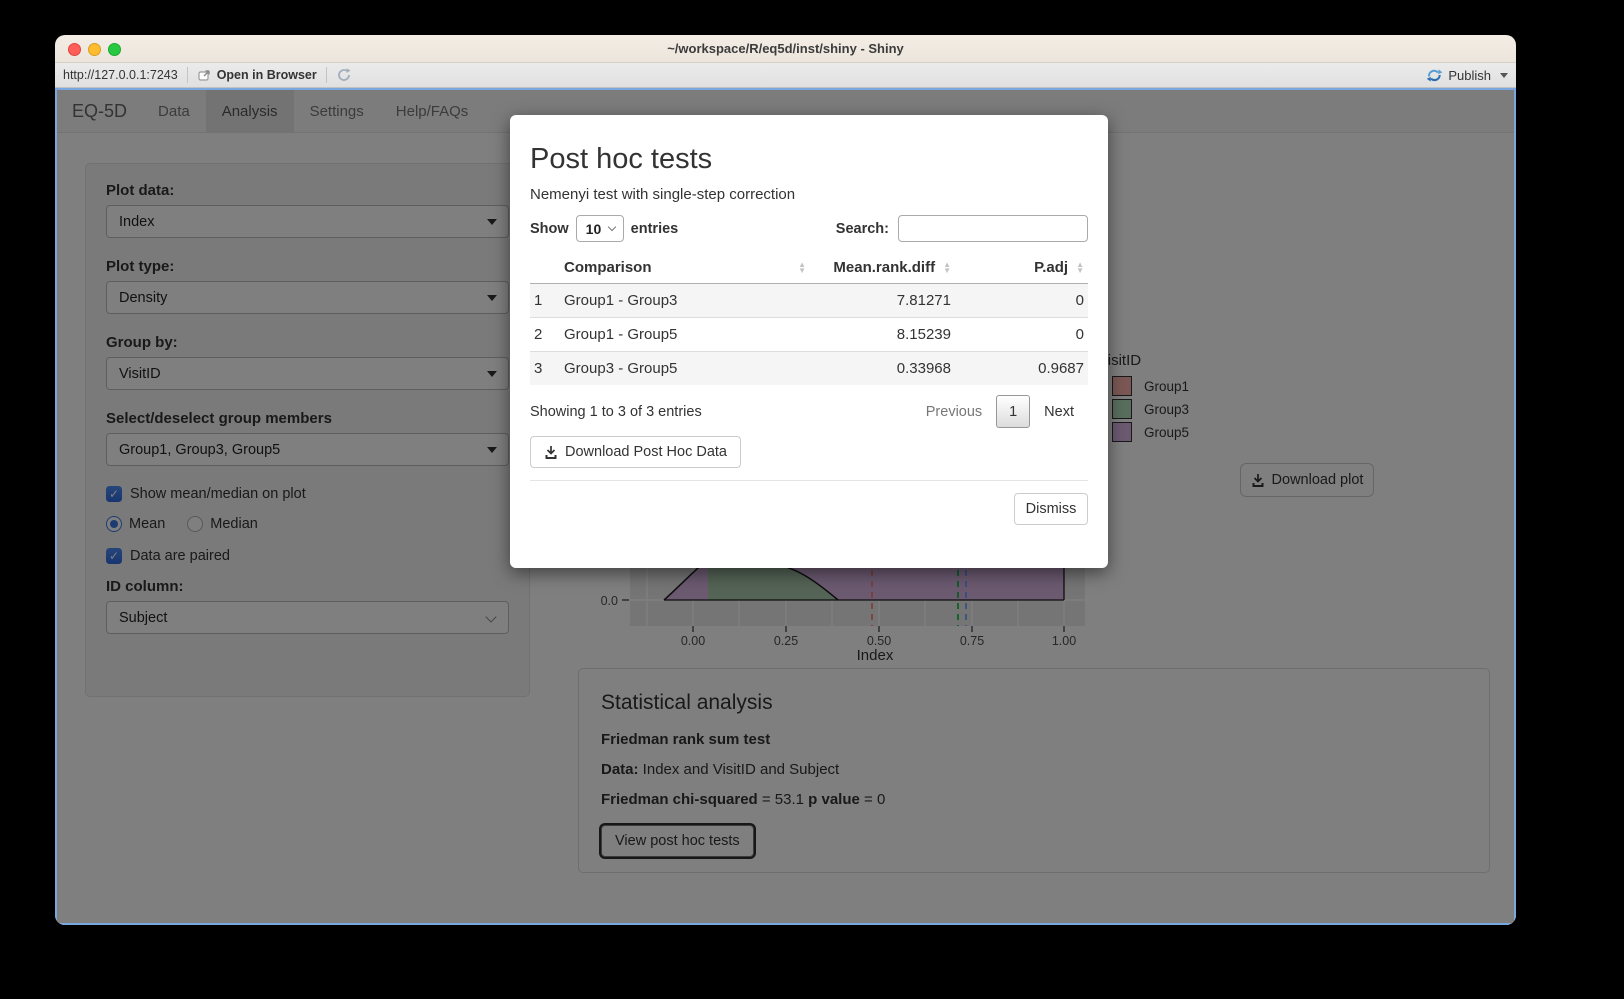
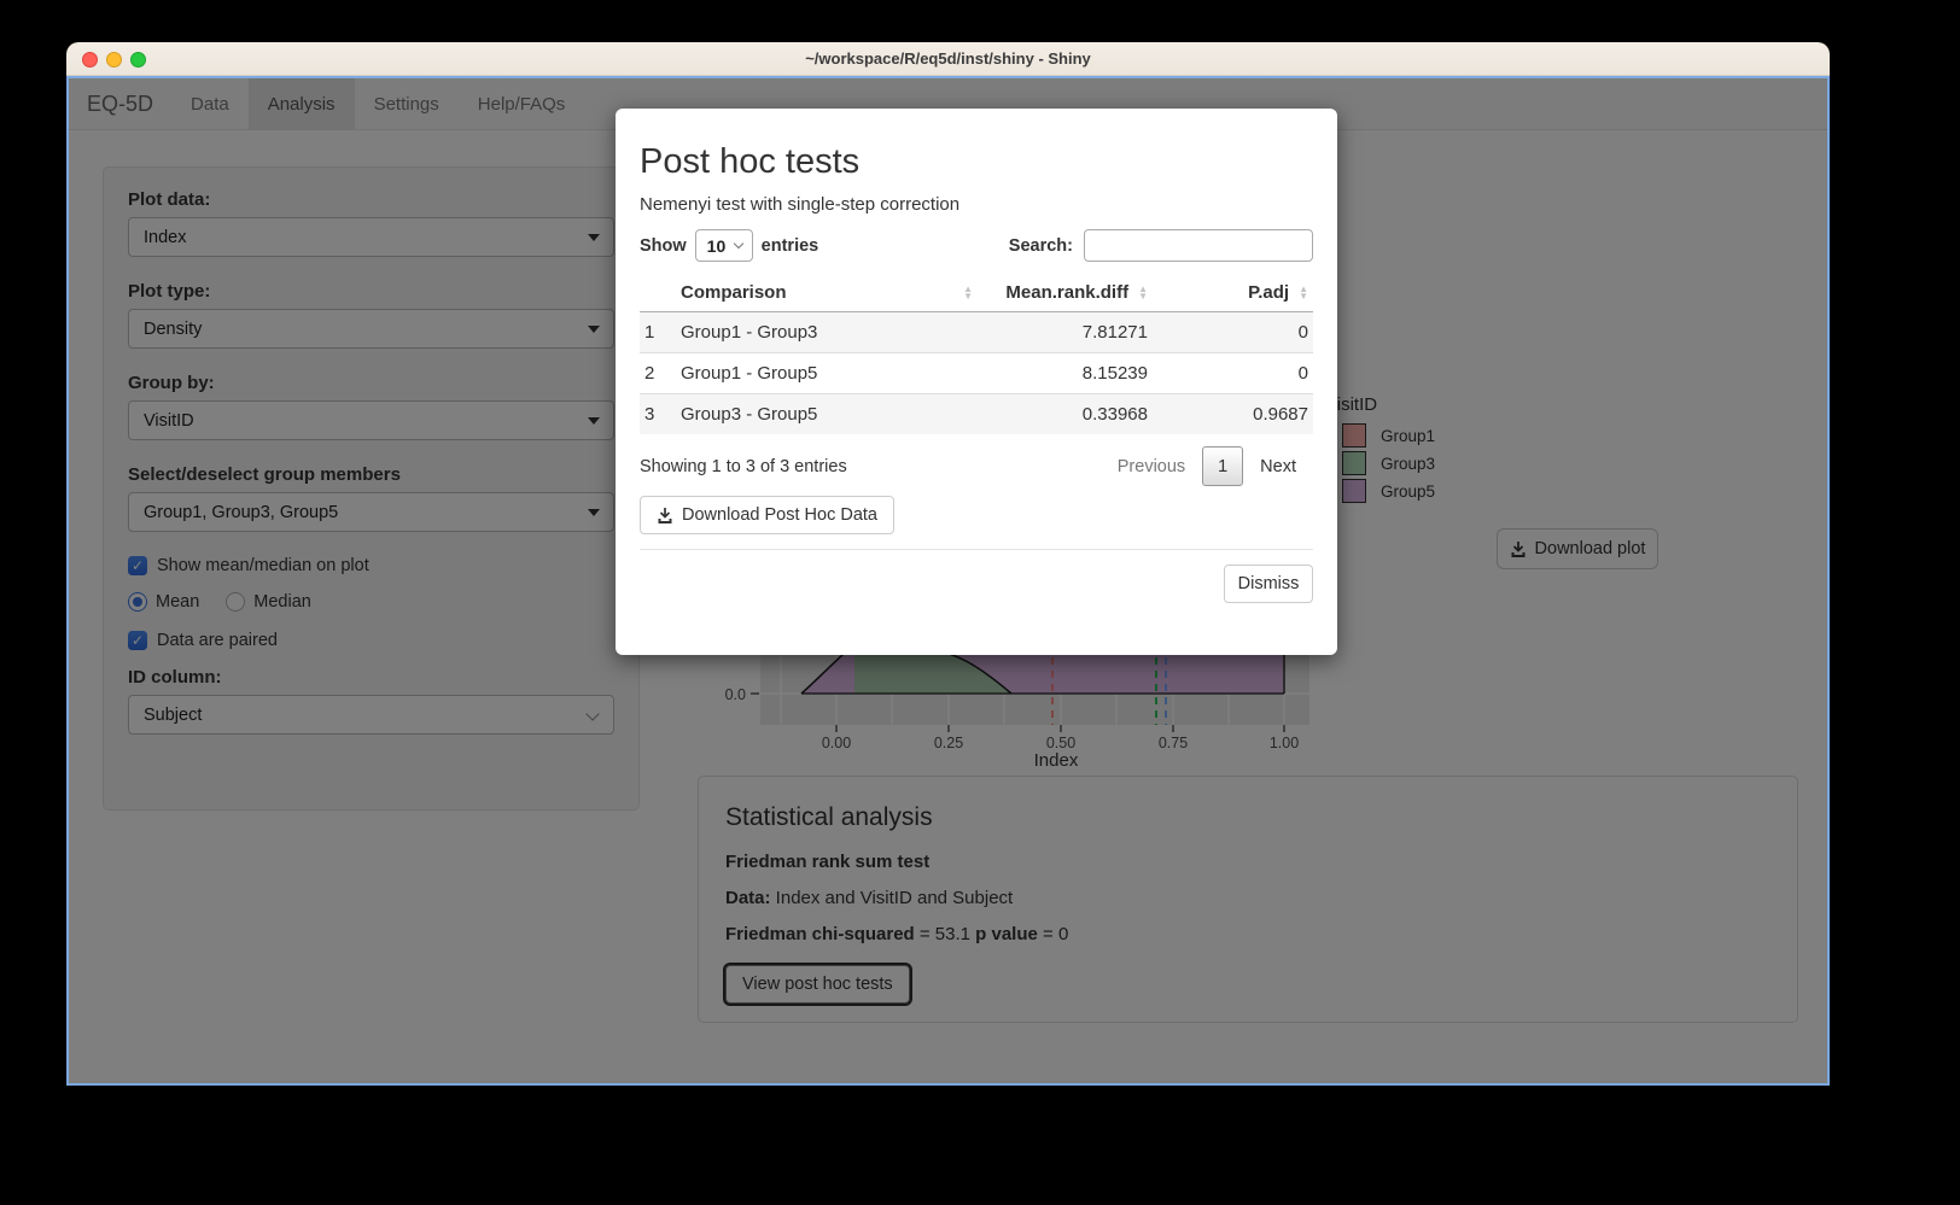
  ~/workspace/R/eq5d/inst/shiny - Shiny
- http://127.0.0.1:7243
- Open in Browser
- Publish
  EQ-5D
  Data
  Analysis
  Settings
  Help/FAQs
  Plot data:
  Index
  Plot type:
  Density
  Group by:
  VisitID
  Select/deselect group members
  Group1, Group3, Group5
  ✓
  Show mean/median on plot
  Mean
  Median
  ✓
  Data are paired
  ID column:
  Subject
  0.0
  0.00
  0.25
  0.50
  0.75
  1.00
  Index
  isitID
  Group1
  Group3
  Group5
  Download plot
  Statistical analysis
  Friedman rank sum test
  Data: Index and VisitID and Subject
  Friedman chi-squared = 53.1 p value = 0
  View post hoc tests
  Post hoc tests
  Nemenyi test with single-step correction
  Show
  10
  entries
  Search:
  	Comparison ▲▼	Mean.rank.diff ▲▼	P.adj ▲▼
  1	Group1 - Group3	7.81271	0
  2	Group1 - Group5	8.15239	0
  3	Group3 - Group5	0.33968	0.9687
  Showing 1 to 3 of 3 entries
  Previous
  1
  Next
  Download Post Hoc Data
  Dismiss
